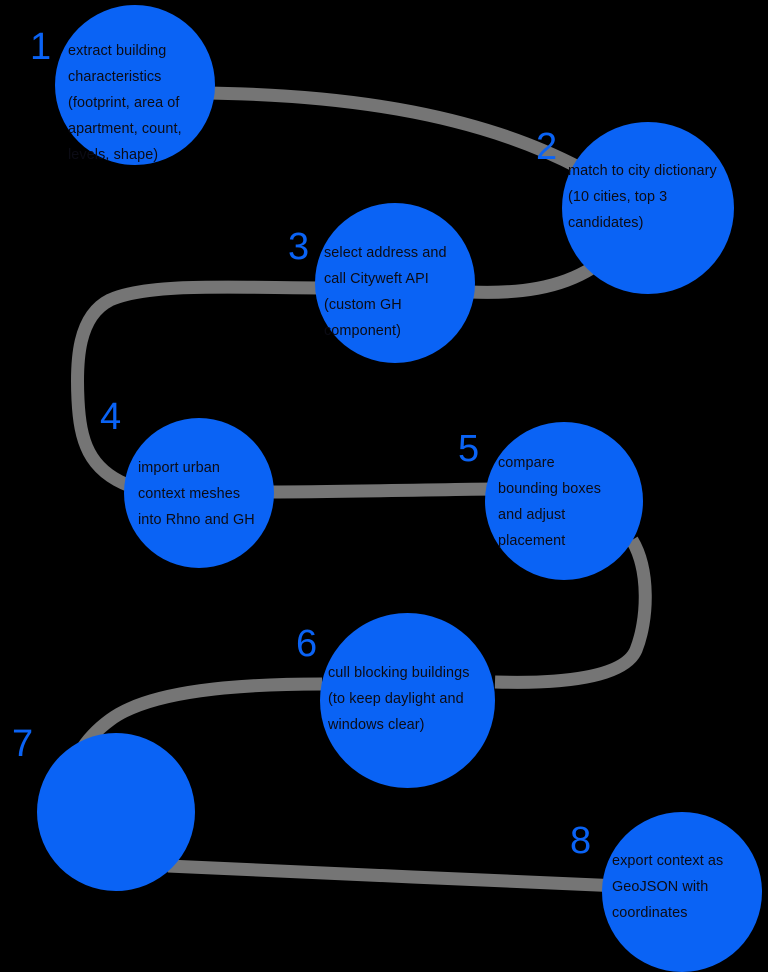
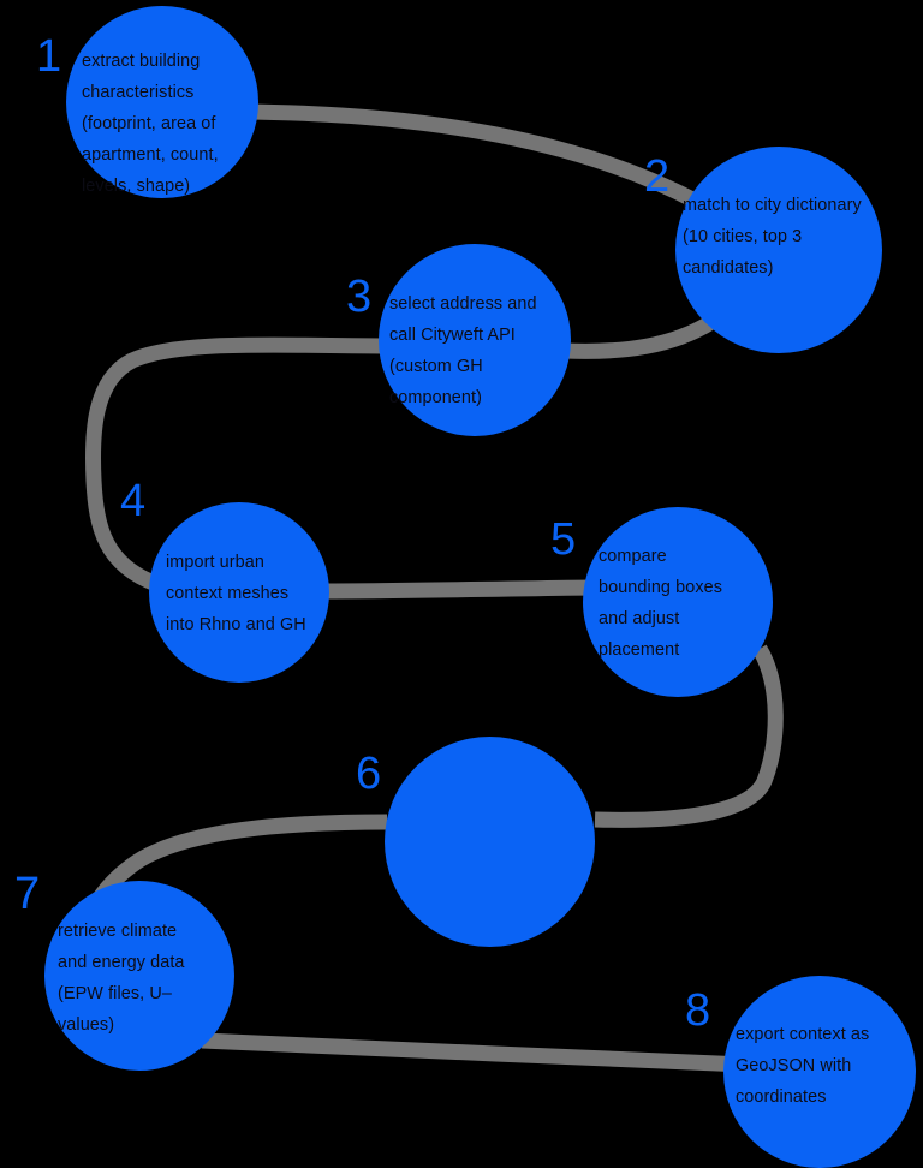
  1
  extract building
  characteristics
  (footprint, area of
  apartment, count,
  levels, shape)
  2
  match to city dictionary
  (10 cities, top 3
  candidates)
  3
  select address and
  call Cityweft API
  (custom GH
  component)
  4
  import urban
  context meshes
  into Rhno and GH
  5
  compare
  bounding boxes
  and adjust
  placement
  6
- cull blocking buildings
- (to keep daylight and
- windows clear)
  7
+ retrieve climate
+ and energy data
+ (EPW files, U–
+ values)
  8
  export context as
  GeoJSON with
  coordinates
